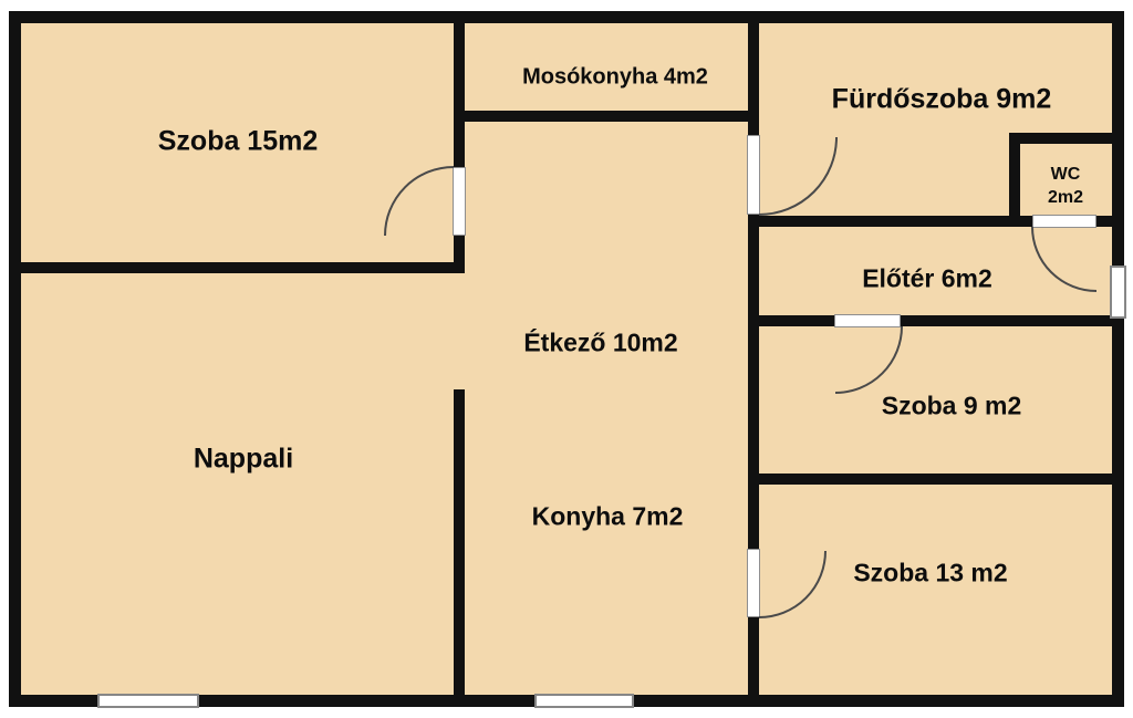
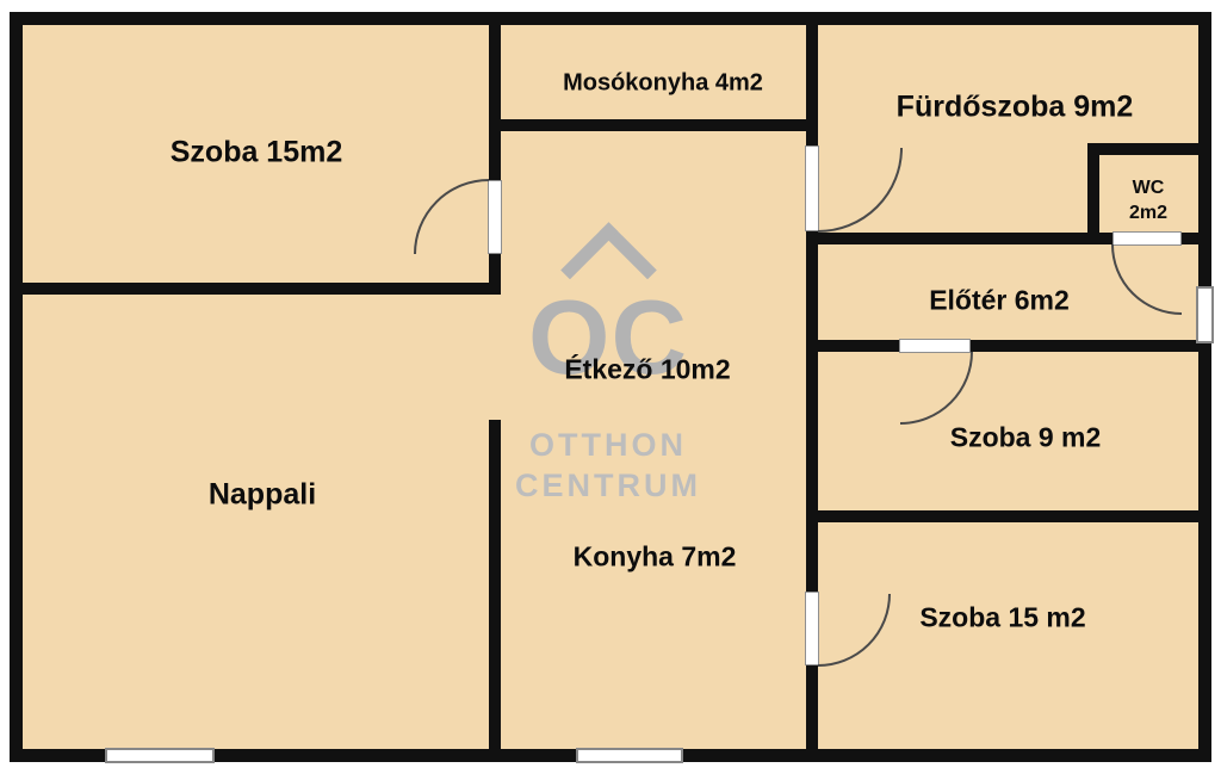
+ OC
+ OTTHON
+ CENTRUM
  Szoba 15m2
  Mosókonyha 4m2
  Fürdőszoba 9m2
  WC
  2m2
  Előtér 6m2
  Étkező 10m2
  Szoba 9 m2
  Nappali
  Konyha 7m2
- Szoba 13 m2
+ Szoba 15 m2
